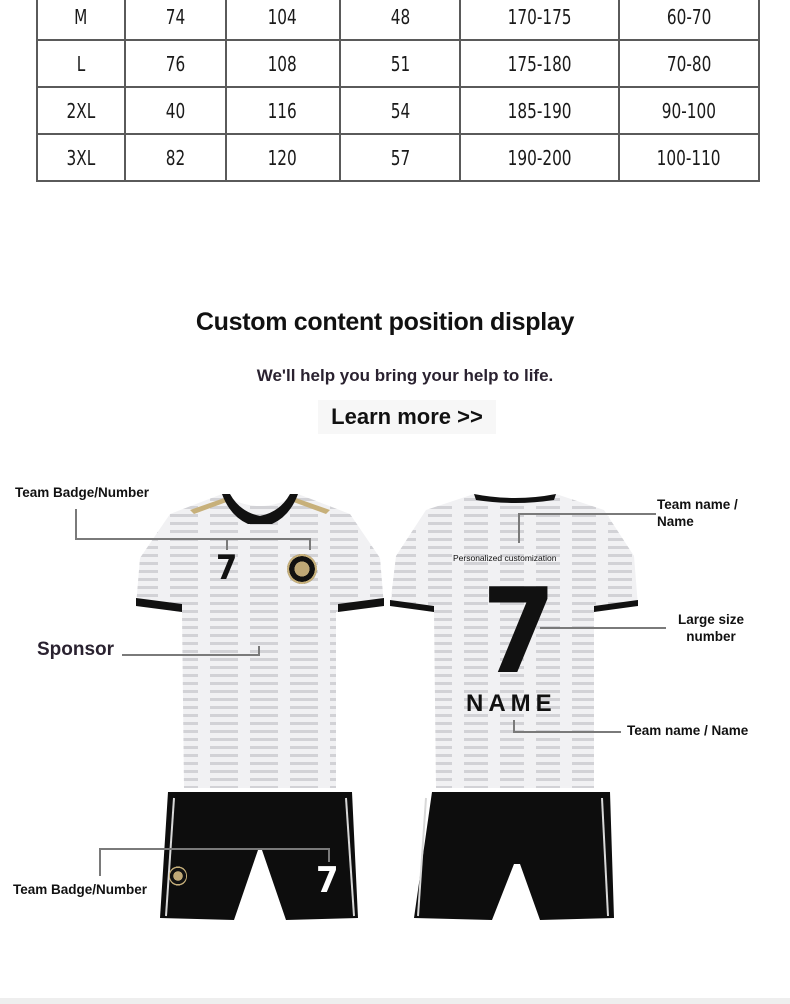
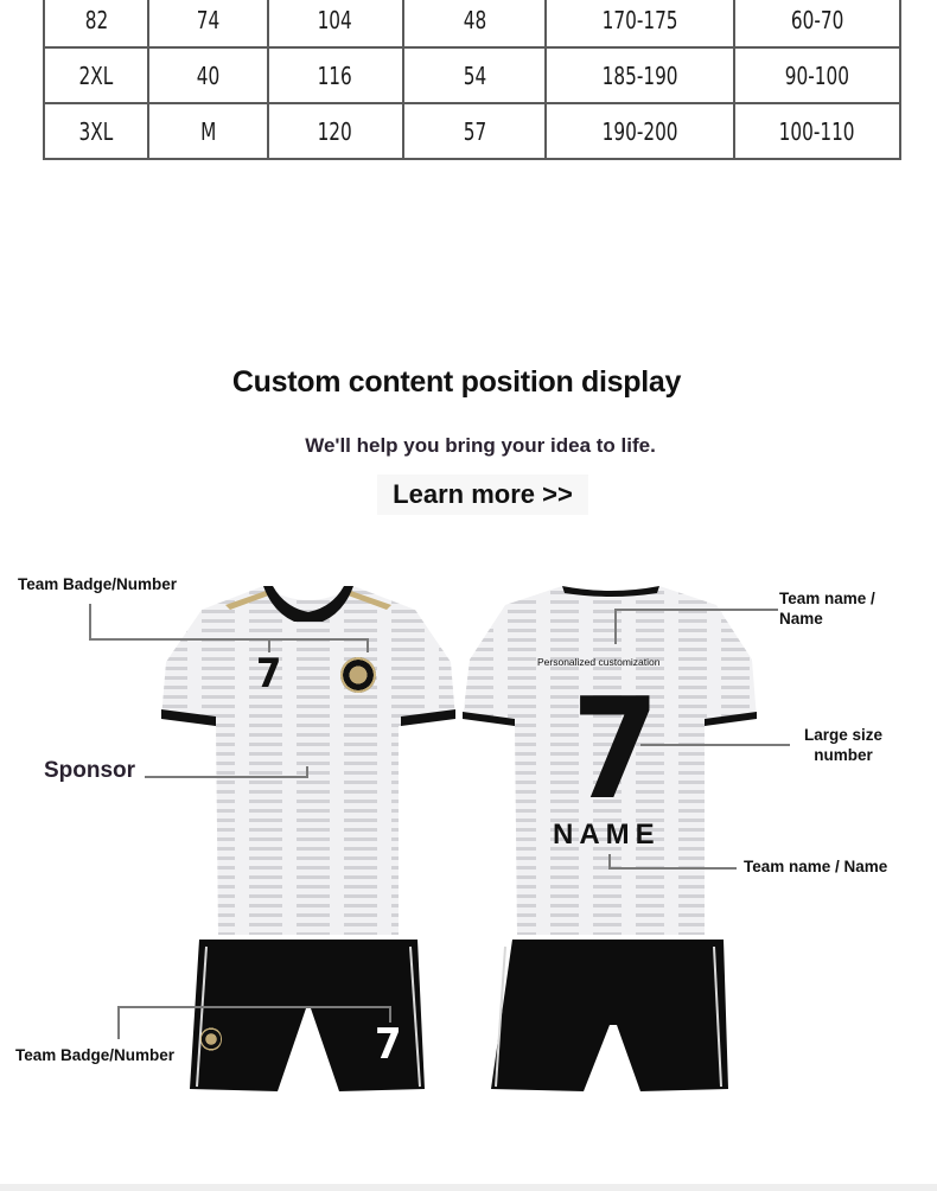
- M	74	104	48	170-175	60-70
+ 82	74	104	48	170-175	60-70
- L	76	108	51	175-180	70-80
  2XL	40	116	54	185-190	90-100
- 3XL	82	120	57	190-200	100-110
+ 3XL	M	120	57	190-200	100-110
  Custom content position display
- We'll help you bring your help to life.
+ We'll help you bring your idea to life.
  Learn more >>
  7
  7
  Team Badge/Number
  Sponsor
  Team Badge/Number
  Personalized customization
  7
  NAME
  Team name /
  Name
  Large size
  number
  Team name / Name
